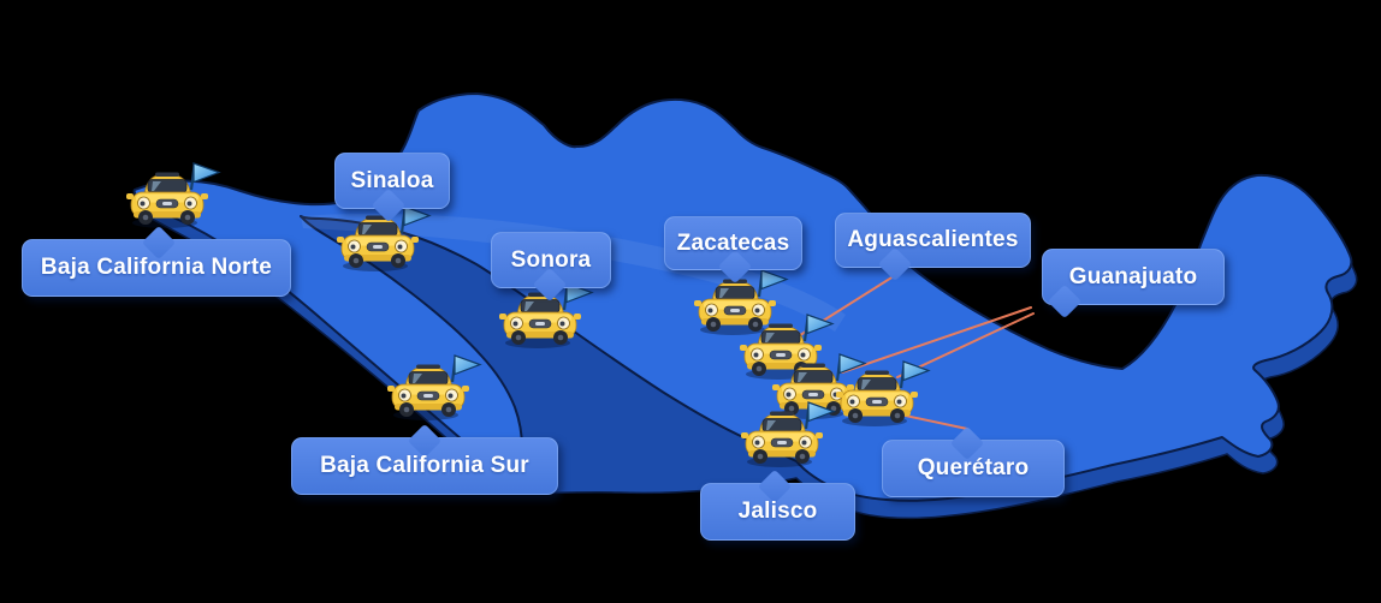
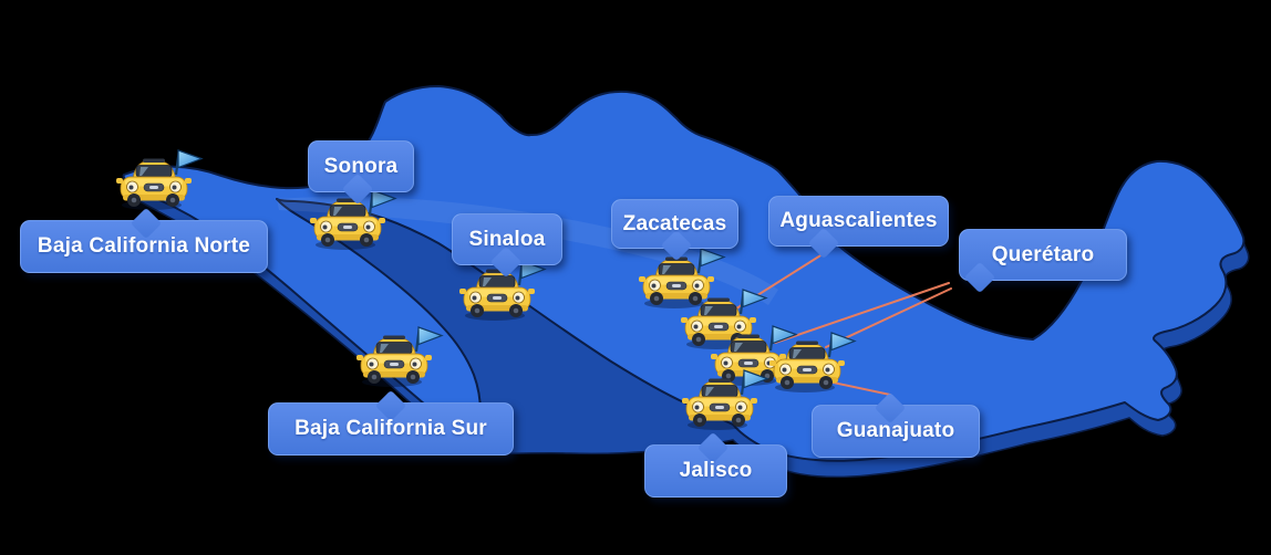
- Sinaloa
+ Sonora
  Baja California Norte
- Sonora
+ Sinaloa
  Zacatecas
  Aguascalientes
- Guanajuato
+ Querétaro
  Baja California Sur
  Jalisco
- Querétaro
+ Guanajuato
